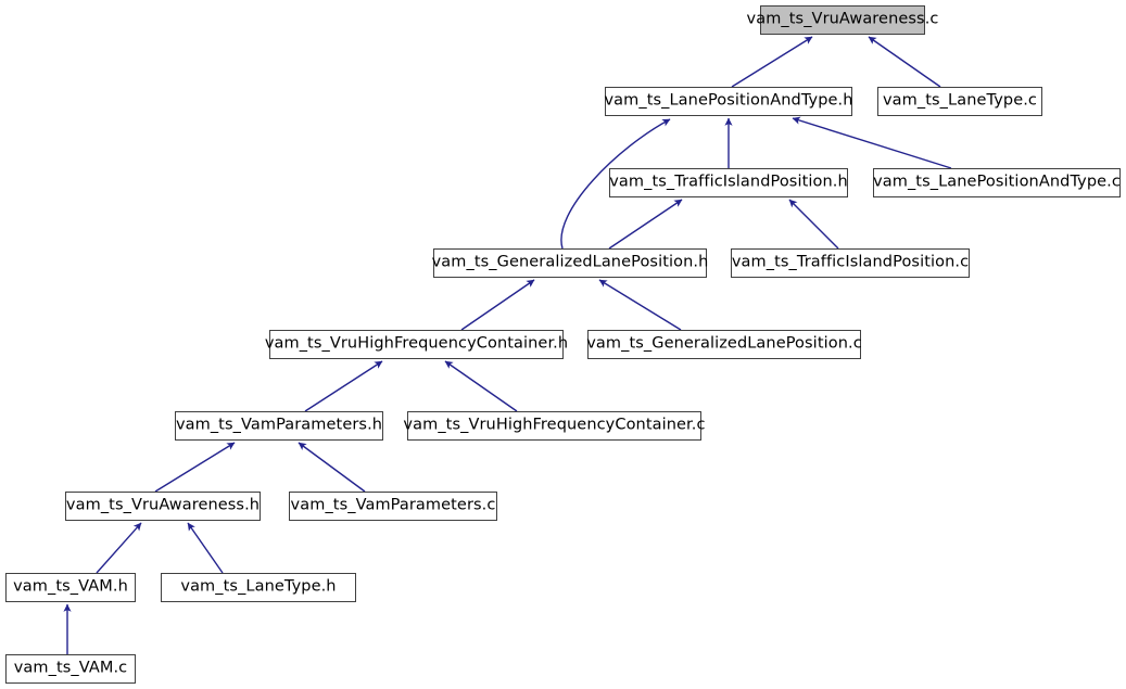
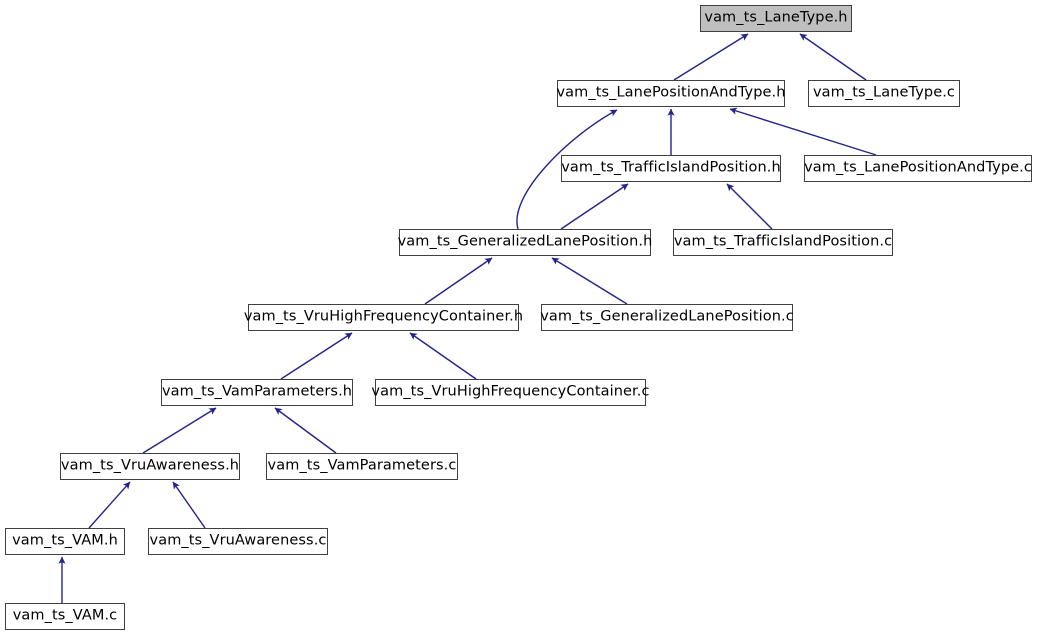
- vam_ts_VruAwareness.c
+ vam_ts_LaneType.h
  vam_ts_LanePositionAndType.h
  vam_ts_LaneType.c
  vam_ts_TrafficIslandPosition.h
  vam_ts_LanePositionAndType.c
  vam_ts_GeneralizedLanePosition.h
  vam_ts_TrafficIslandPosition.c
  vam_ts_VruHighFrequencyContainer.h
  vam_ts_GeneralizedLanePosition.c
  vam_ts_VamParameters.h
  vam_ts_VruHighFrequencyContainer.c
  vam_ts_VruAwareness.h
  vam_ts_VamParameters.c
  vam_ts_VAM.h
- vam_ts_LaneType.h
+ vam_ts_VruAwareness.c
  vam_ts_VAM.c
